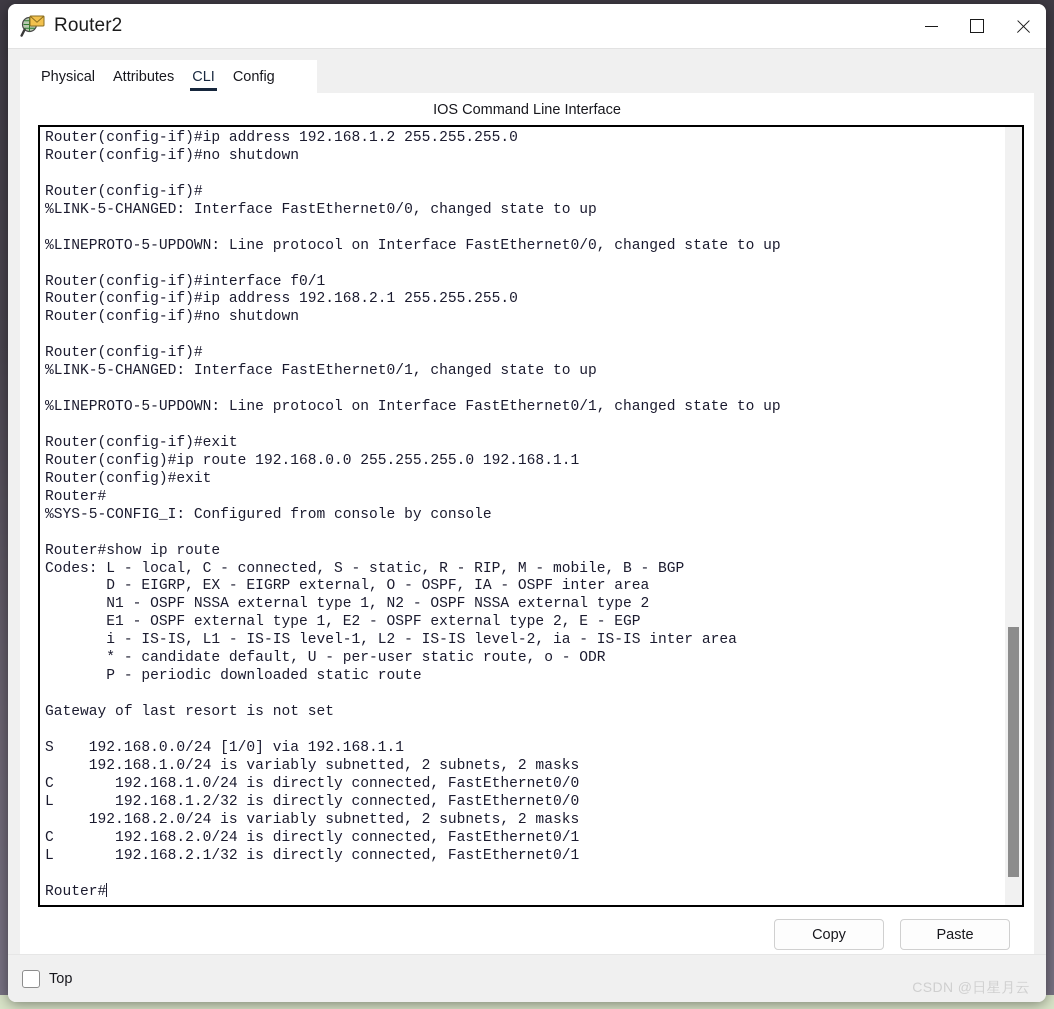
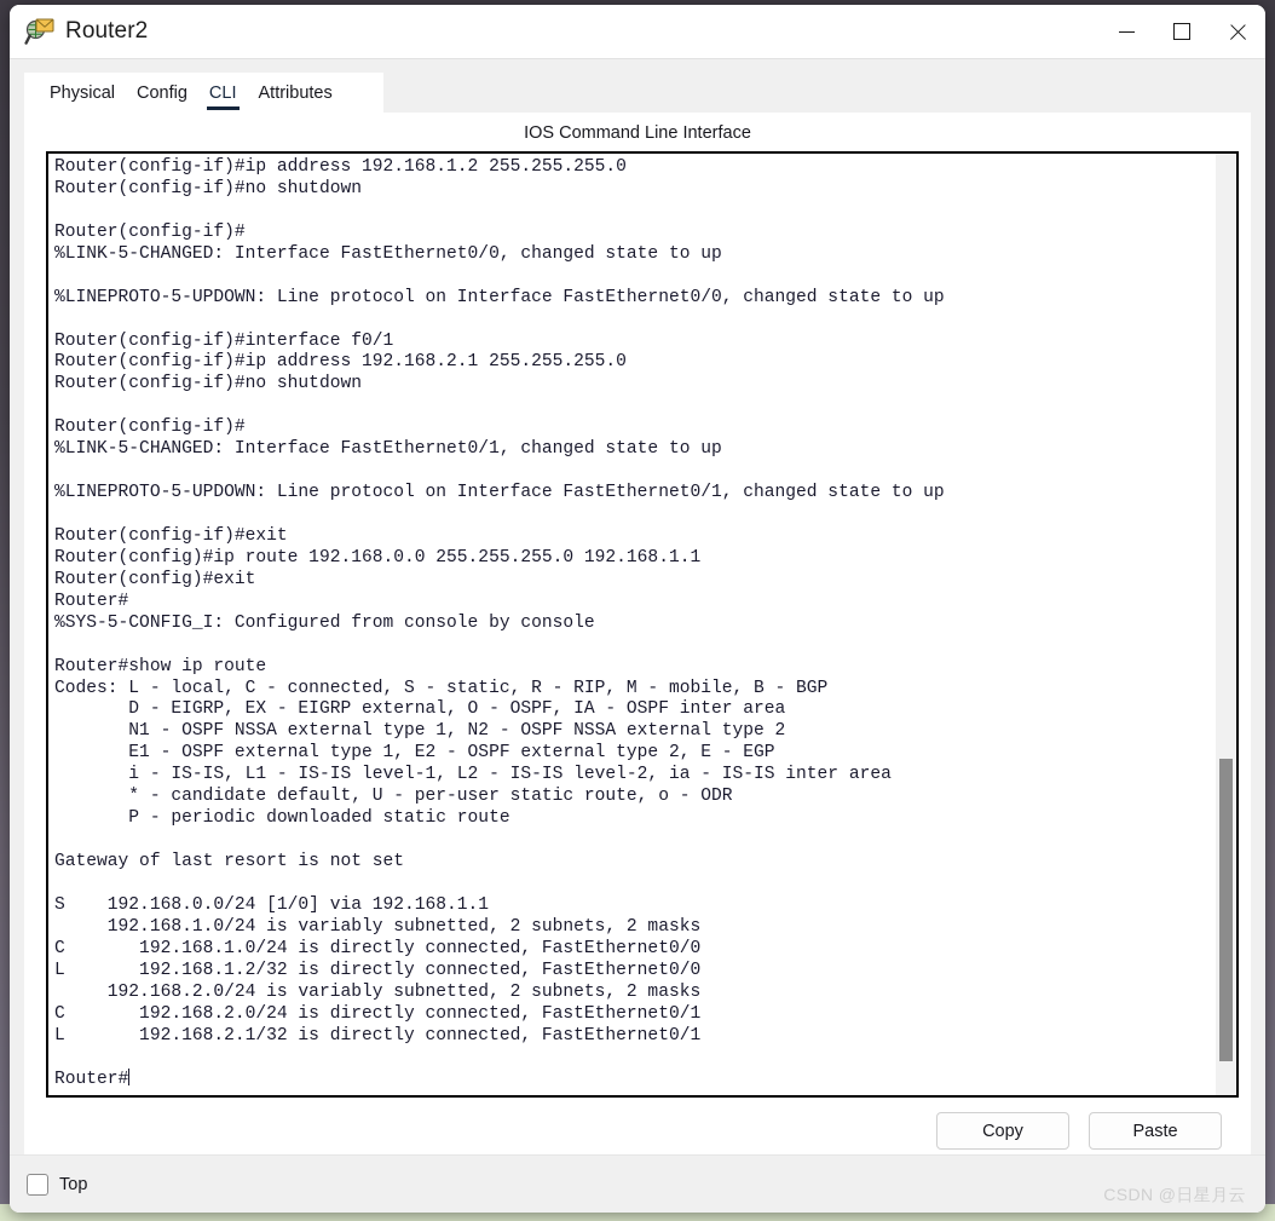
  Router2
  Physical
- Attributes
+ Config
  CLI
- Config
+ Attributes
  IOS Command Line Interface
  Router(config-if)#ip address 192.168.1.2 255.255.255.0
  Router(config-if)#no shutdown
  Router(config-if)#
  %LINK-5-CHANGED: Interface FastEthernet0/0, changed state to up
  %LINEPROTO-5-UPDOWN: Line protocol on Interface FastEthernet0/0, changed state to up
  Router(config-if)#interface f0/1
  Router(config-if)#ip address 192.168.2.1 255.255.255.0
  Router(config-if)#no shutdown
  Router(config-if)#
  %LINK-5-CHANGED: Interface FastEthernet0/1, changed state to up
  %LINEPROTO-5-UPDOWN: Line protocol on Interface FastEthernet0/1, changed state to up
  Router(config-if)#exit
  Router(config)#ip route 192.168.0.0 255.255.255.0 192.168.1.1
  Router(config)#exit
  Router#
  %SYS-5-CONFIG_I: Configured from console by console
  Router#show ip route
  Codes: L - local, C - connected, S - static, R - RIP, M - mobile, B - BGP
  D - EIGRP, EX - EIGRP external, O - OSPF, IA - OSPF inter area
  N1 - OSPF NSSA external type 1, N2 - OSPF NSSA external type 2
  E1 - OSPF external type 1, E2 - OSPF external type 2, E - EGP
  i - IS-IS, L1 - IS-IS level-1, L2 - IS-IS level-2, ia - IS-IS inter area
  * - candidate default, U - per-user static route, o - ODR
  P - periodic downloaded static route
  Gateway of last resort is not set
  S 192.168.0.0/24 [1/0] via 192.168.1.1
  192.168.1.0/24 is variably subnetted, 2 subnets, 2 masks
  C 192.168.1.0/24 is directly connected, FastEthernet0/0
  L 192.168.1.2/32 is directly connected, FastEthernet0/0
  192.168.2.0/24 is variably subnetted, 2 subnets, 2 masks
  C 192.168.2.0/24 is directly connected, FastEthernet0/1
  L 192.168.2.1/32 is directly connected, FastEthernet0/1
  Router#
  Copy
  Paste
  Top
  CSDN @日星月云
